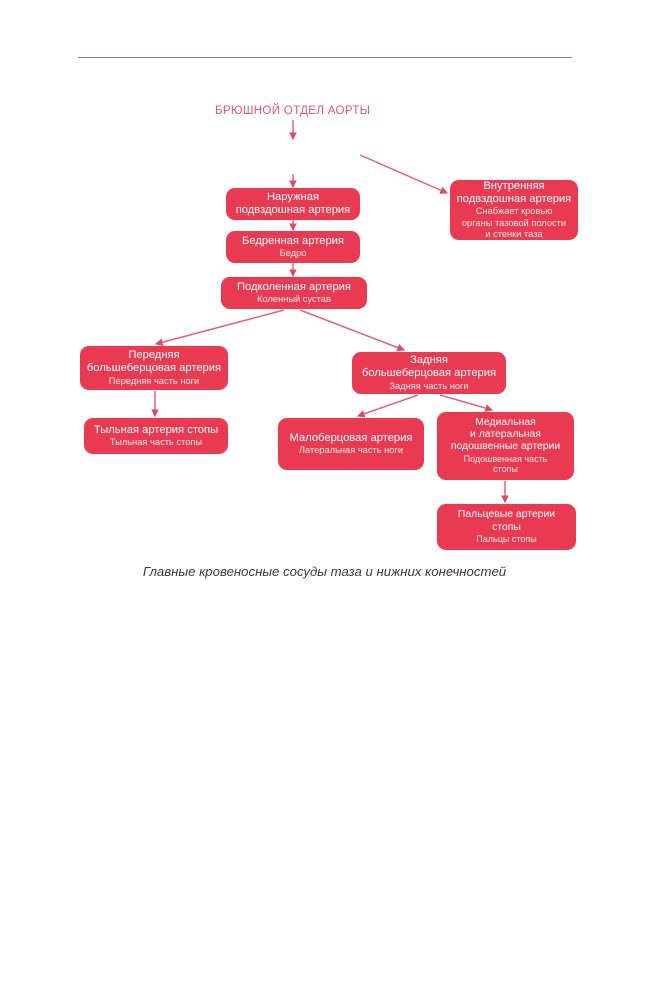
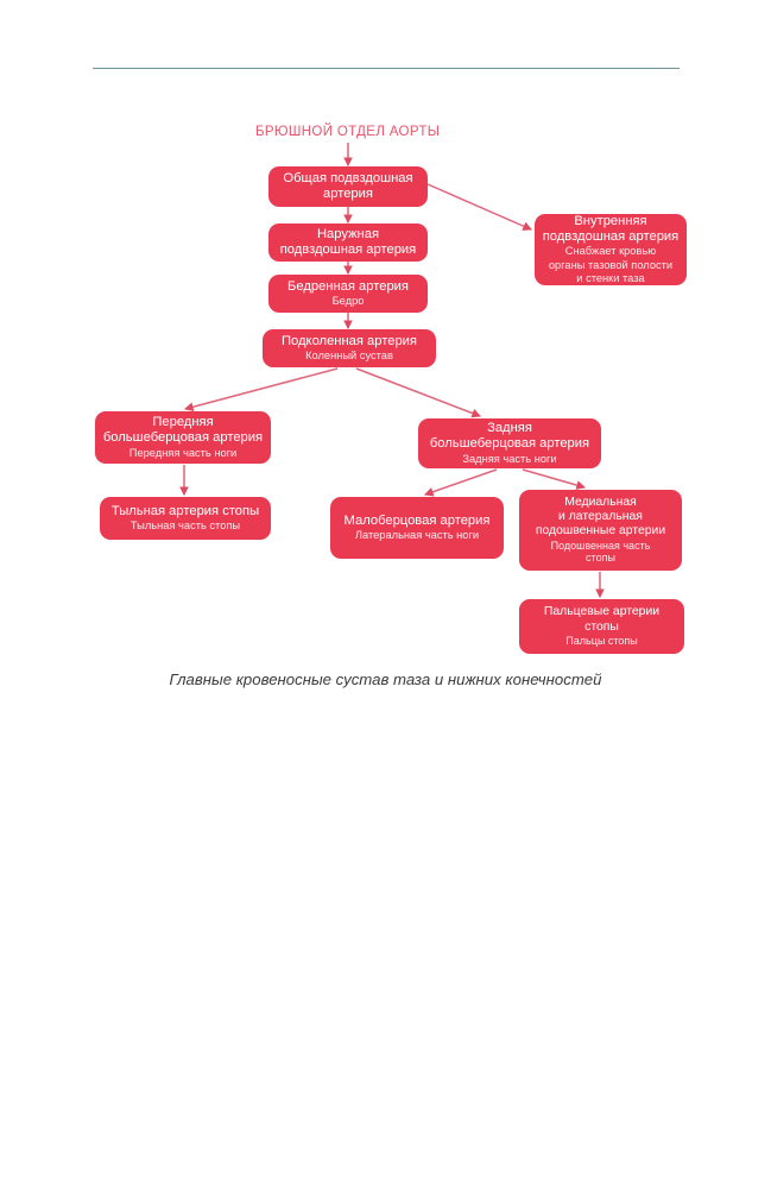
  БРЮШНОЙ ОТДЕЛ АОРТЫ
+ Общая подвздошная
+ артерия
  Внутренняя
  подвздошная артерия
  Снабжает кровью
  органы тазовой полости
  и стенки таза
  Наружная
  подвздошная артерия
  Бедренная артерия
  Бедро
  Подколенная артерия
  Коленный сустав
  Передняя
  большеберцовая артерия
  Передняя часть ноги
  Задняя
  большеберцовая артерия
  Задняя часть ноги
  Тыльная артерия стопы
  Тыльная часть стопы
  Малоберцовая артерия
  Латеральная часть ноги
  Медиальная
  и латеральная
  подошвенные артерии
  Подошвенная часть
  стопы
  Пальцевые артерии
  стопы
  Пальцы стопы
- Главные кровеносные сосуды таза и нижних конечностей
+ Главные кровеносные сустав таза и нижних конечностей
